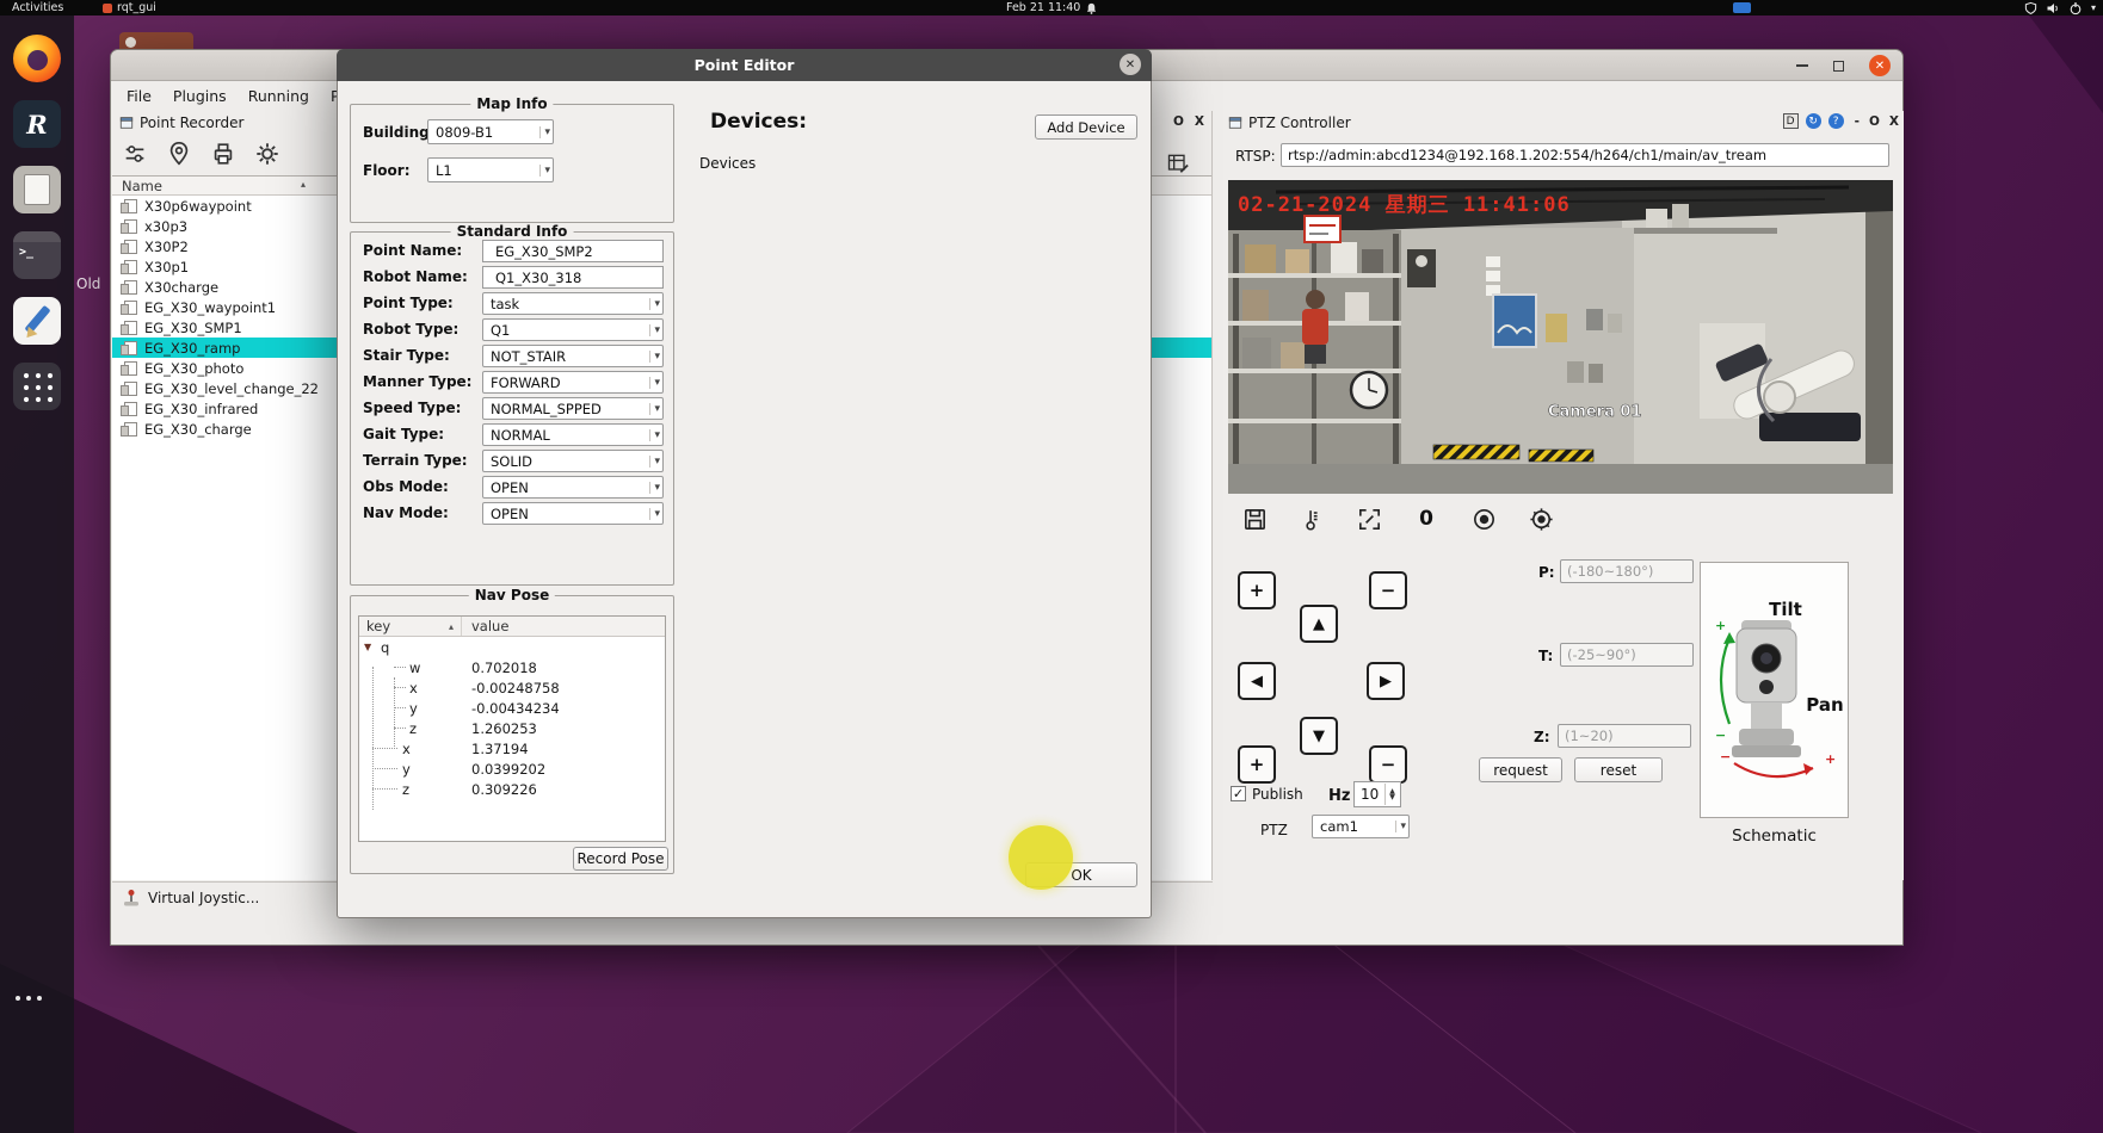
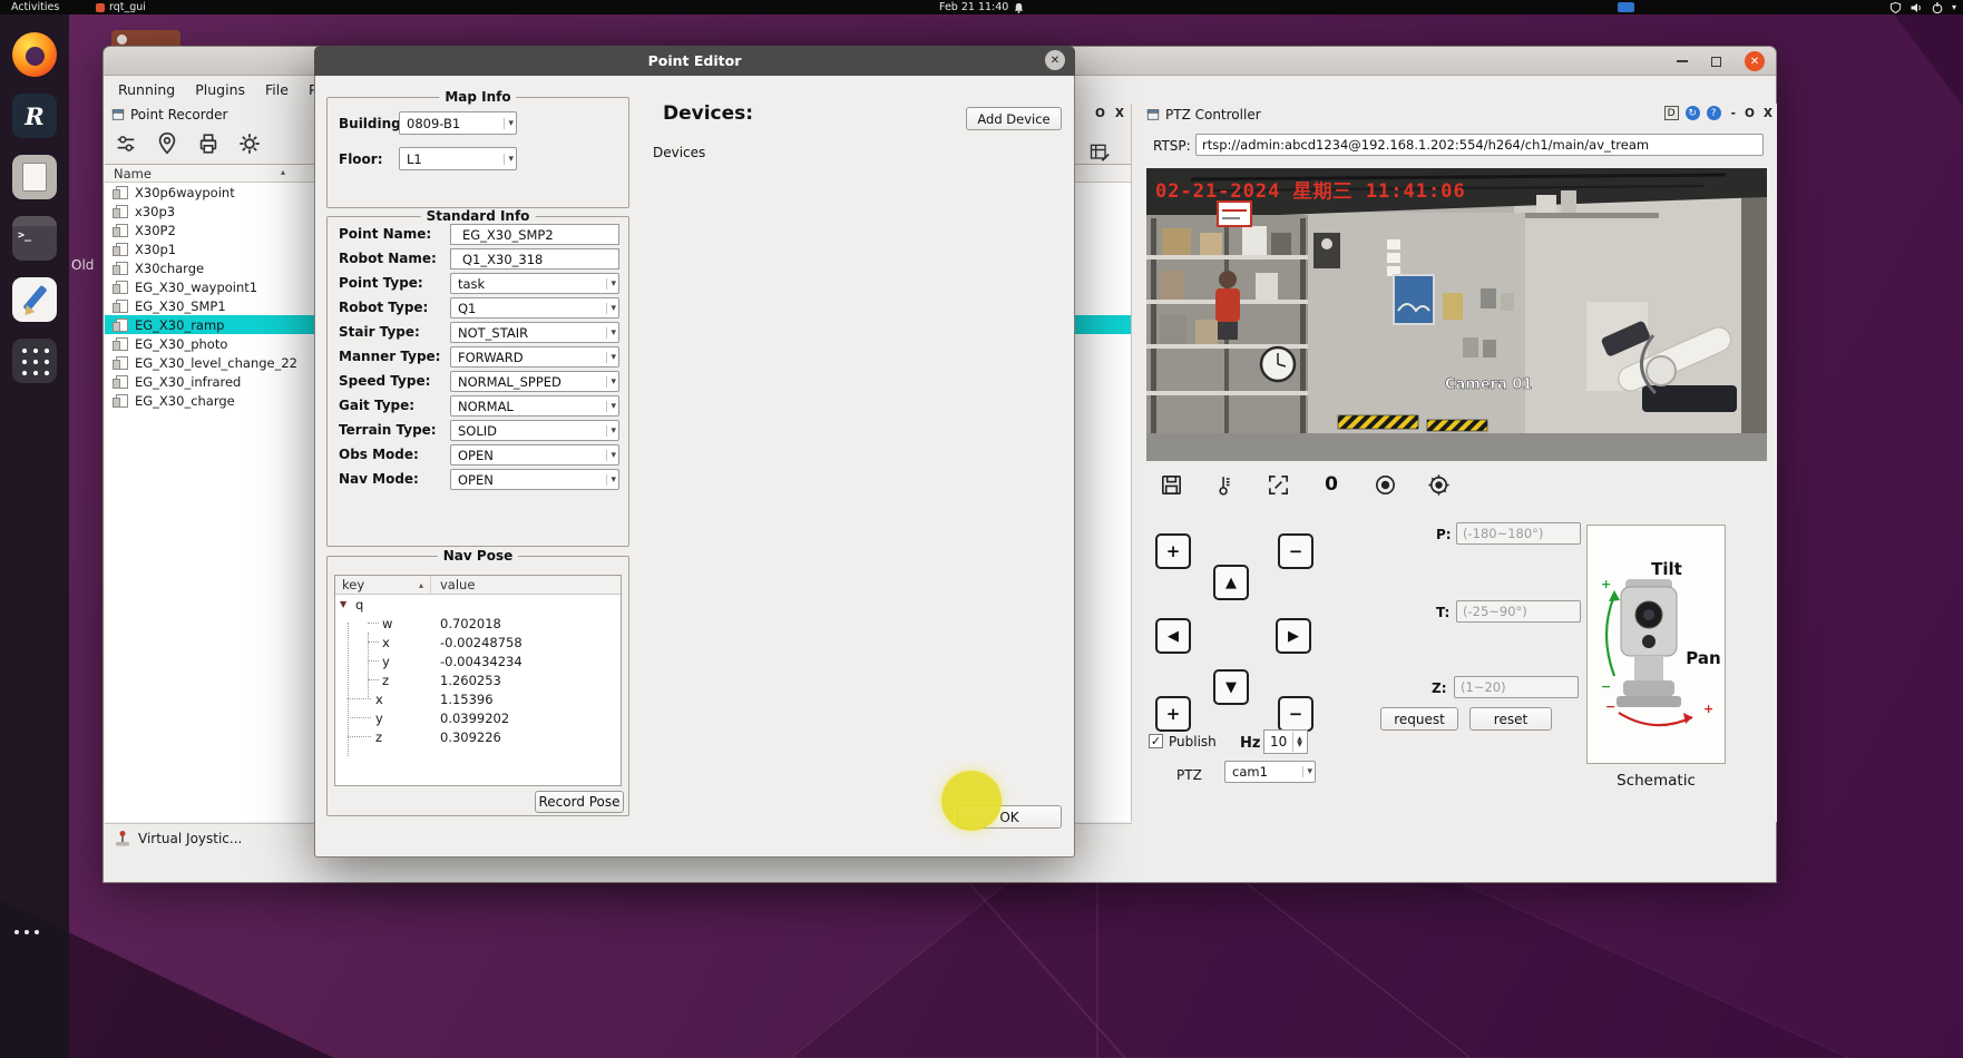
  Old
  Activities
  rqt_gui
  Feb 21 11:40
  ▾
  R
  >_
  ✕
- File
+ Running
  Plugins
- Running
+ File
  Point Recorder
  O
  X
  Name
  ▴
  X30p6waypoint
  x30p3
  X30P2
  X30p1
  X30charge
  EG_X30_waypoint1
  EG_X30_SMP1
  EG_X30_ramp
  EG_X30_photo
  EG_X30_level_change_22
  EG_X30_infrared
  EG_X30_charge
  Virtual Joystic...
  PTZ Controller
  D
  ↻
  ?
  -
  O
  X
  RTSP:
  rtsp://admin:abcd1234@192.168.1.202:554/h264/ch1/main/av_tream
  02-21-2024 星期三 11:41:06
  Camera 01
  0
  +
  −
  ▲
  ◀
  ▶
  ▼
  +
  −
  P:
  (-180~180°)
  T:
  (-25~90°)
  Z:
  (1~20)
  request
  reset
  ✓
  Publish
  Hz
  10
  PTZ
  cam1
  ▾
  Tilt
  +
  −
  +
  −
  Pan
  Schematic
  Point Editor
  ✕
  Map Info
  Building
  0809-B1
  ▾
  Floor:
  L1
  ▾
  Standard Info
  Point Name:
  EG_X30_SMP2
  Robot Name:
  Q1_X30_318
  Point Type:
  task
  ▾
  Robot Type:
  Q1
  ▾
  Stair Type:
  NOT_STAIR
  ▾
  Manner Type:
  FORWARD
  ▾
  Speed Type:
  NORMAL_SPPED
  ▾
  Gait Type:
  NORMAL
  ▾
  Terrain Type:
  SOLID
  ▾
  Obs Mode:
  OPEN
  ▾
  Nav Mode:
  OPEN
  ▾
  Nav Pose
  key
  ▴
  value
  ▼
  q
  w
  0.702018
  x
  -0.00248758
  y
  -0.00434234
  z
  1.260253
  x
- 1.37194
+ 1.15396
  y
  0.0399202
  z
  0.309226
  Record Pose
  Devices:
  Add Device
  Devices
  OK
